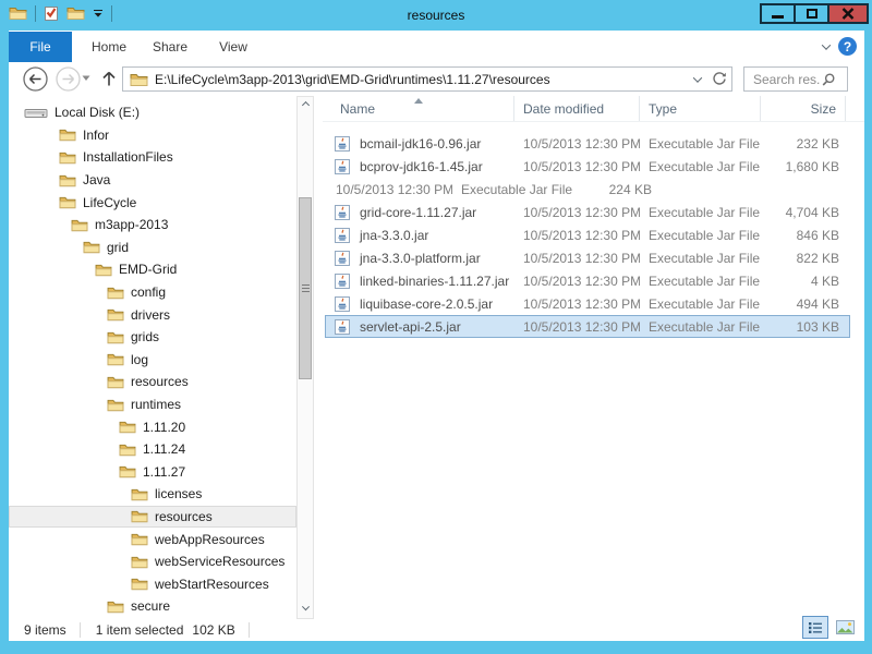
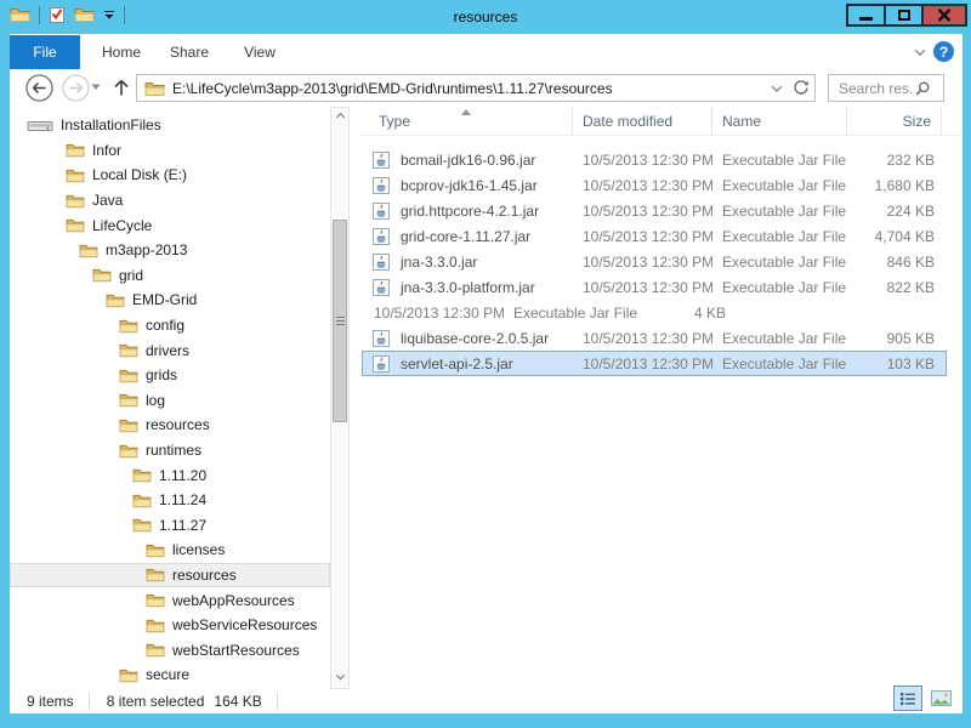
  resources
  File
  Home
  Share
  View
  ?
  E:\LifeCycle\m3app-2013\grid\EMD-Grid\runtimes\1.11.27\resources
  Search res.
- Local Disk (E:)
+ InstallationFiles
  Infor
- InstallationFiles
+ Local Disk (E:)
  Java
  LifeCycle
  m3app-2013
  grid
  EMD-Grid
  config
  drivers
  grids
  log
  resources
  runtimes
  1.11.20
  1.11.24
  1.11.27
  licenses
  resources
  webAppResources
  webServiceResources
  webStartResources
  secure
- Name
+ Type
  Date modified
- Type
+ Name
  Size
  bcmail-jdk16-0.96.jar
  10/5/2013 12:30 PM
  Executable Jar File
  232 KB
  bcprov-jdk16-1.45.jar
  10/5/2013 12:30 PM
  Executable Jar File
  1,680 KB
+ grid.httpcore-4.2.1.jar
  10/5/2013 12:30 PM
  Executable Jar File
  224 KB
  grid-core-1.11.27.jar
  10/5/2013 12:30 PM
  Executable Jar File
  4,704 KB
  jna-3.3.0.jar
  10/5/2013 12:30 PM
  Executable Jar File
  846 KB
  jna-3.3.0-platform.jar
  10/5/2013 12:30 PM
  Executable Jar File
  822 KB
- linked-binaries-1.11.27.jar
  10/5/2013 12:30 PM
  Executable Jar File
  4 KB
  liquibase-core-2.0.5.jar
  10/5/2013 12:30 PM
  Executable Jar File
- 494 KB
+ 905 KB
  servlet-api-2.5.jar
  10/5/2013 12:30 PM
  Executable Jar File
  103 KB
  9 items
- 1 item selected
+ 8 item selected
- 102 KB
+ 164 KB
